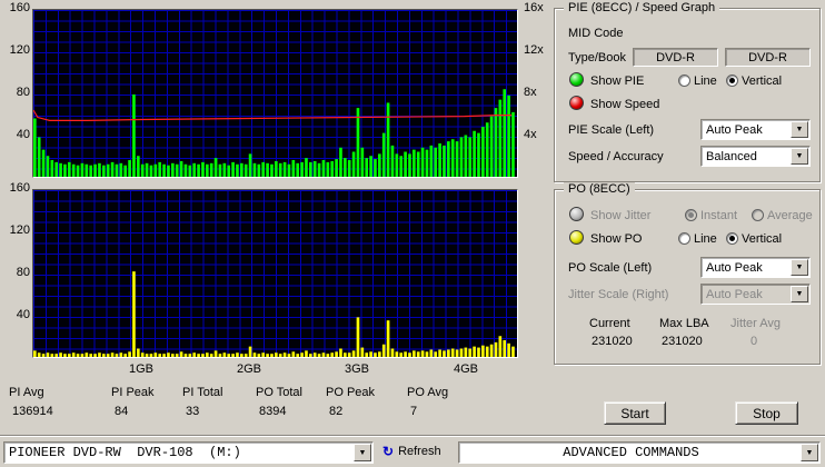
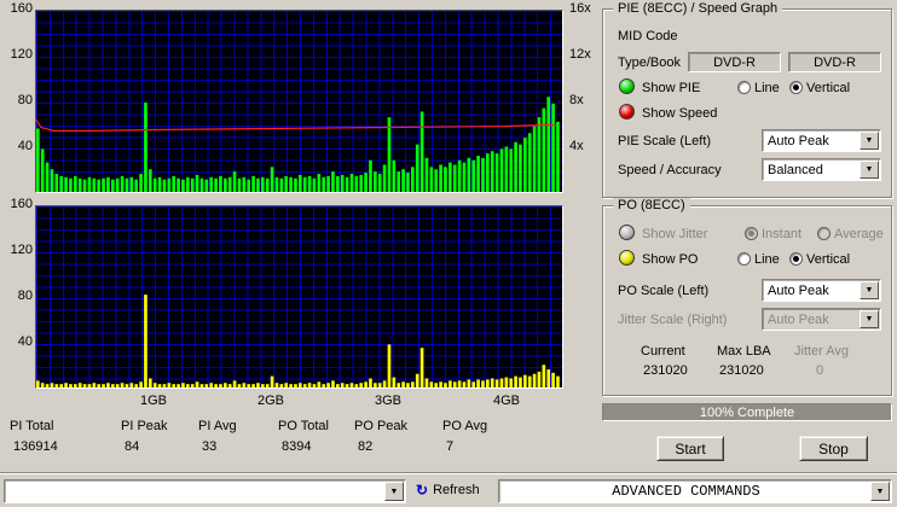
  160
  120
  80
  40
  16x
  12x
  8x
  4x
  160
  120
  80
  40
  1GB
  2GB
  3GB
  4GB
- PI Avg
+ PI Total
  136914
  PI Peak
  84
- PI Total
+ PI Avg
  33
  PO Total
  8394
  PO Peak
  82
  PO Avg
  7
  PIE (8ECC) / Speed Graph
  MID Code
  Type/Book
  DVD-R
  DVD-R
  Show PIE
  Line
  Vertical
  Show Speed
  PIE Scale (Left)
  Auto Peak
  Speed / Accuracy
  Balanced
  PO (8ECC)
  Show Jitter
  Instant
  Average
  Show PO
  Line
  Vertical
  PO Scale (Left)
  Auto Peak
  Jitter Scale (Right)
  Auto Peak
  Current
  Max LBA
  Jitter Avg
  231020
  231020
  0
+ 100% Complete
  Start
  Stop
- PIONEER DVD-RW DVR-108 (M:)
  ↻
  Refresh
  ADVANCED COMMANDS
